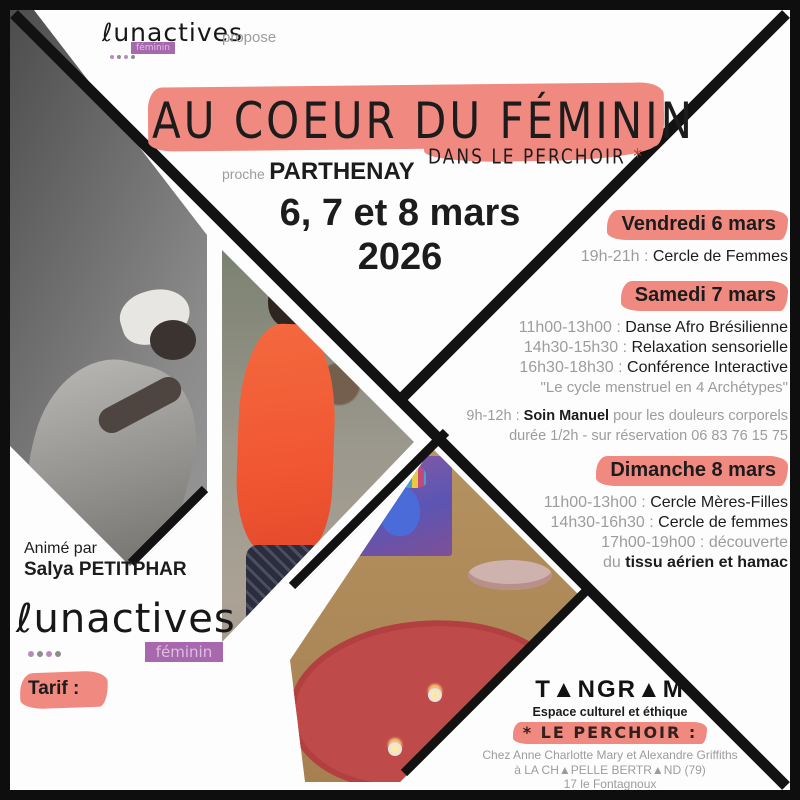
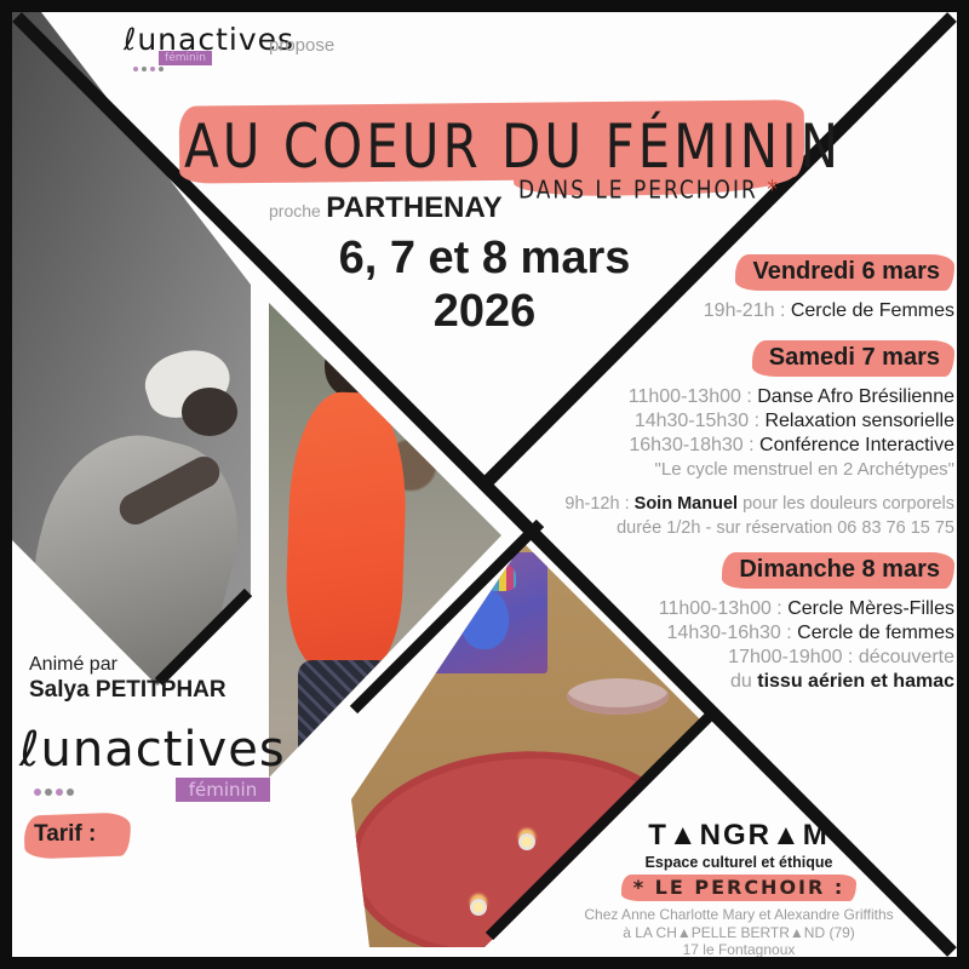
  ℓunactives
  féminin
  propose
  AU COEUR DU FÉMINI
  DANS LE PERCHOIR *
  proche PARTHENAY
  6, 7 et 8 mars
  2026
  Vendredi 6 mars
  19h-21h : Cercle de Femmes
  Samedi 7 mars
  11h00-13h00 : Danse Afro Brésilienne
  14h30-15h30 : Relaxation sensorielle
  16h30-18h30 : Conférence Interactive
- "Le cycle menstruel en 4 Archétypes"
+ "Le cycle menstruel en 2 Archétypes"
  9h-12h : Soin Manuel pour les douleurs corporels
  durée 1/2h - sur réservation 06 83 76 15 75
  Dimanche 8 mars
  11h00-13h00 : Cercle Mères-Filles
  14h30-16h30 : Cercle de femmes
  17h00-19h00 : découverte
  du tissu aérien et hamac
  Animé par
  Salya PETITPHAR
  ℓunactives
  féminin
  Tarif :
  T▲NGR▲M
  Espace culturel et éthique
  * LE PERCHOIR :
  Chez Anne Charlotte Mary et Alexandre Griffiths
  à LA CH▲PELLE BERTR▲ND (79)
  17 le Fontagnoux
